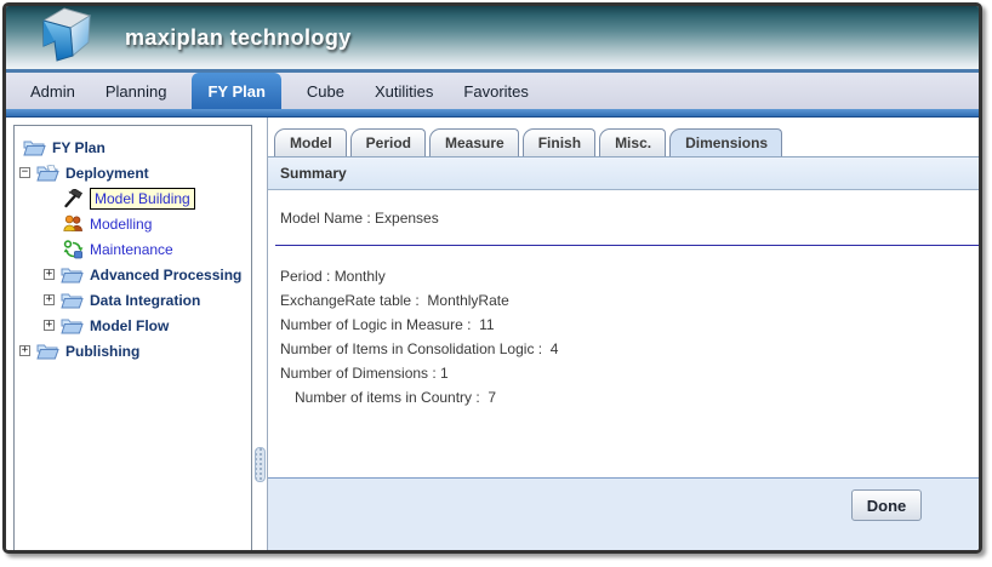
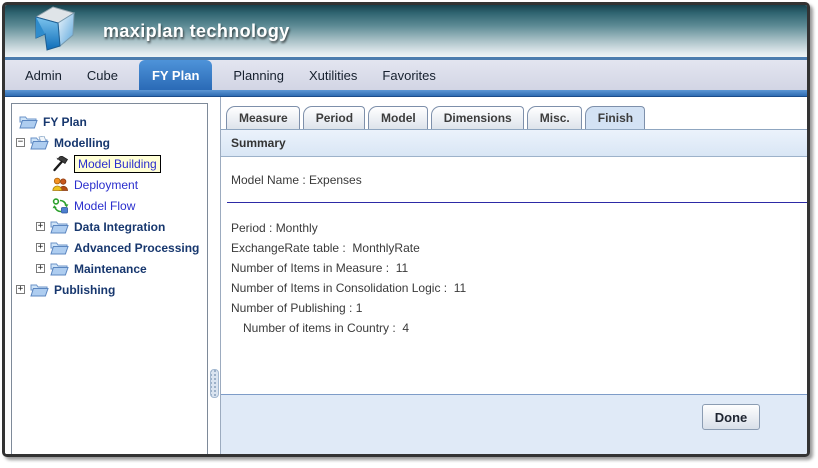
  maxiplan technology
  Admin
- Planning
+ Cube
  FY Plan
- Cube
+ Planning
  Xutilities
  Favorites
  FY Plan
  −
- Deployment
+ Modelling
  Model Building
- Modelling
+ Deployment
- Maintenance
+ Model Flow
  +
- Advanced Processing
+ Data Integration
  +
- Data Integration
+ Advanced Processing
  +
- Model Flow
+ Maintenance
  +
  Publishing
- Model
+ Measure
  Period
- Measure
+ Model
- Finish
+ Dimensions
  Misc.
- Dimensions
+ Finish
  Summary
  Model Name : Expenses
  Period : Monthly
  ExchangeRate table : MonthlyRate
- Number of Logic in Measure : 11
+ Number of Items in Measure : 11
- Number of Items in Consolidation Logic : 4
+ Number of Items in Consolidation Logic : 11
- Number of Dimensions : 1
+ Number of Publishing : 1
- Number of items in Country : 7
+ Number of items in Country : 4
  Done
